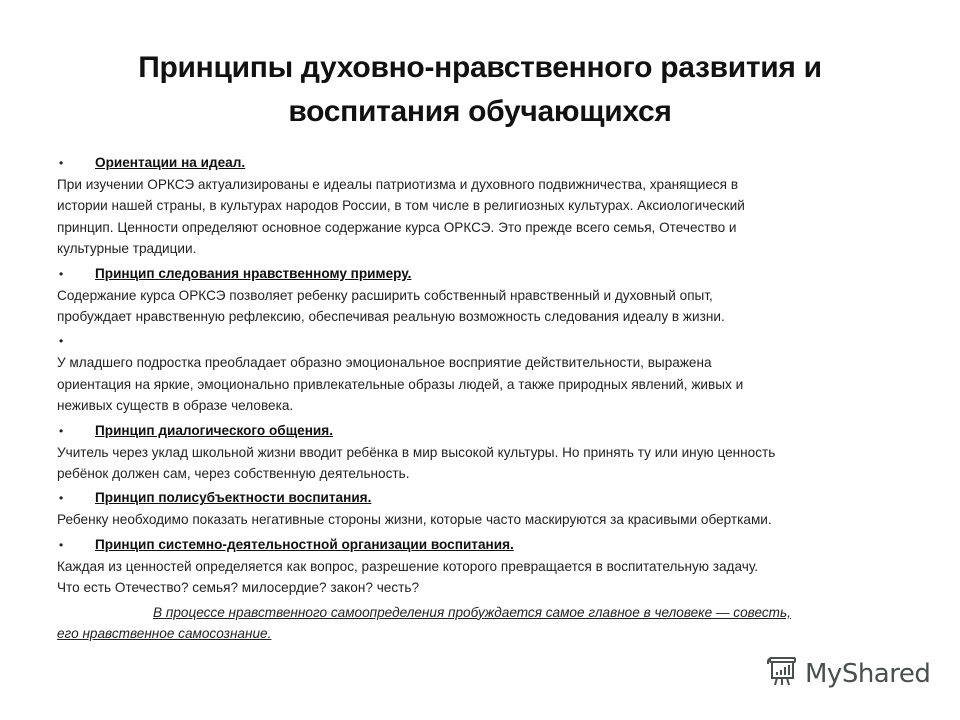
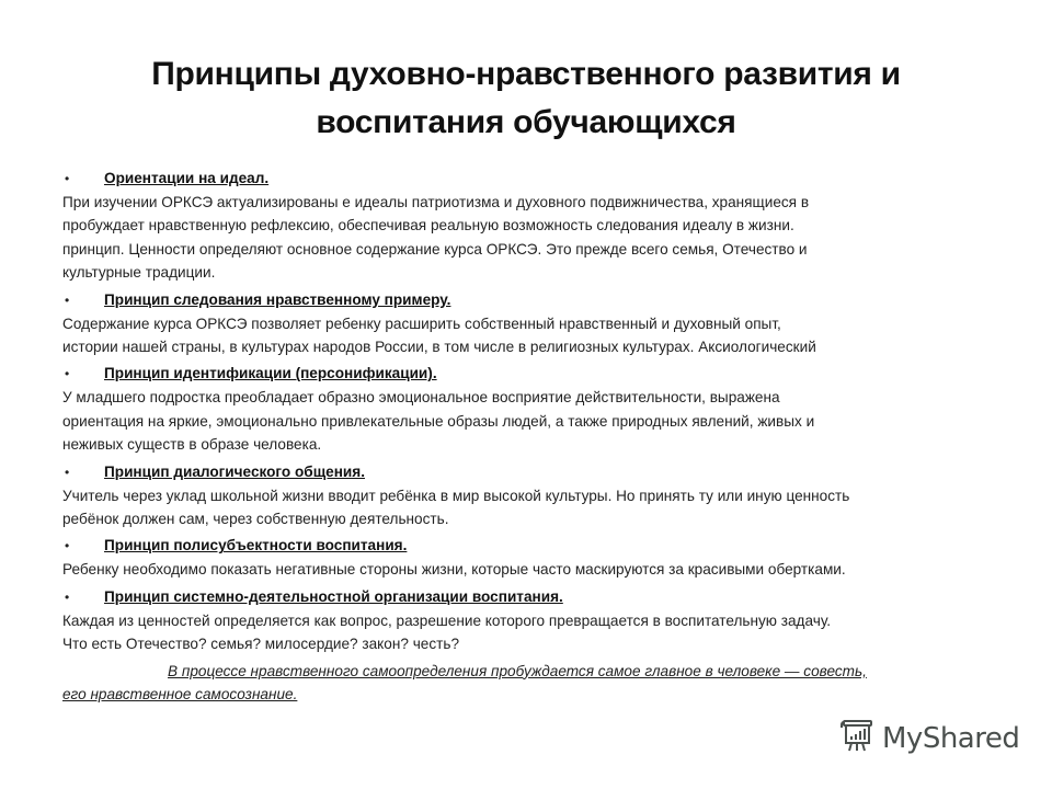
  Принципы духовно-нравственного развития и
  воспитания обучающихся
  •
  Ориентации на идеал.
  При изучении ОРКСЭ актуализированы е идеалы патриотизма и духовного подвижничества, хранящиеся в
- истории нашей страны, в культурах народов России, в том числе в религиозных культурах. Аксиологический
+ пробуждает нравственную рефлексию, обеспечивая реальную возможность следования идеалу в жизни.
  принцип. Ценности определяют основное содержание курса ОРКСЭ. Это прежде всего семья, Отечество и
  культурные традиции.
  •
  Принцип следования нравственному примеру.
  Содержание курса ОРКСЭ позволяет ребенку расширить собственный нравственный и духовный опыт,
- пробуждает нравственную рефлексию, обеспечивая реальную возможность следования идеалу в жизни.
+ истории нашей страны, в культурах народов России, в том числе в религиозных культурах. Аксиологический
  •
+ Принцип идентификации (персонификации).
  У младшего подростка преобладает образно эмоциональное восприятие действительности, выражена
  ориентация на яркие, эмоционально привлекательные образы людей, а также природных явлений, живых и
  неживых существ в образе человека.
  •
  Принцип диалогического общения.
  Учитель через уклад школьной жизни вводит ребёнка в мир высокой культуры. Но принять ту или иную ценность
  ребёнок должен сам, через собственную деятельность.
  •
  Принцип полисубъектности воспитания.
  Ребенку необходимо показать негативные стороны жизни, которые часто маскируются за красивыми обертками.
  •
  Принцип системно-деятельностной организации воспитания.
  Каждая из ценностей определяется как вопрос, разрешение которого превращается в воспитательную задачу.
  Что есть Отечество? семья? милосердие? закон? честь?
  В процессе нравственного самоопределения пробуждается самое главное в человеке — совесть,
  его нравственное самосознание.
  MyShared
